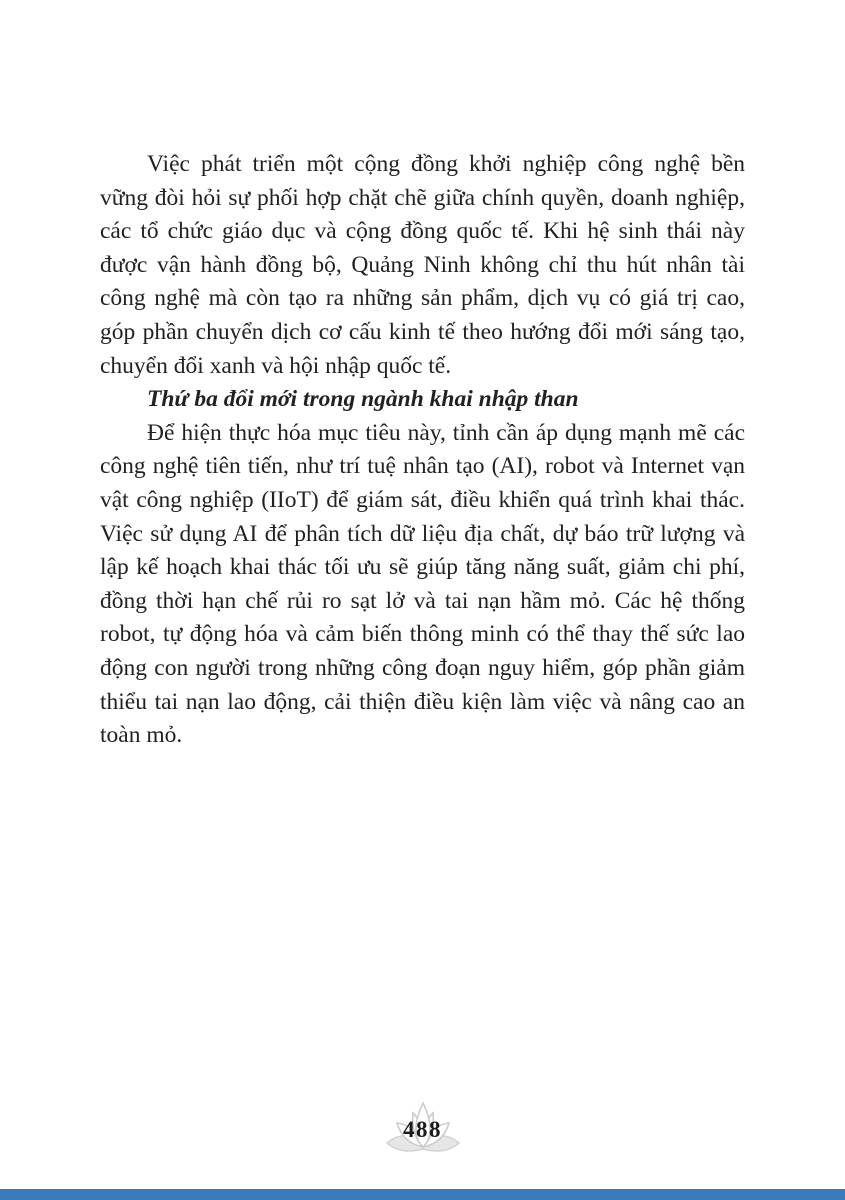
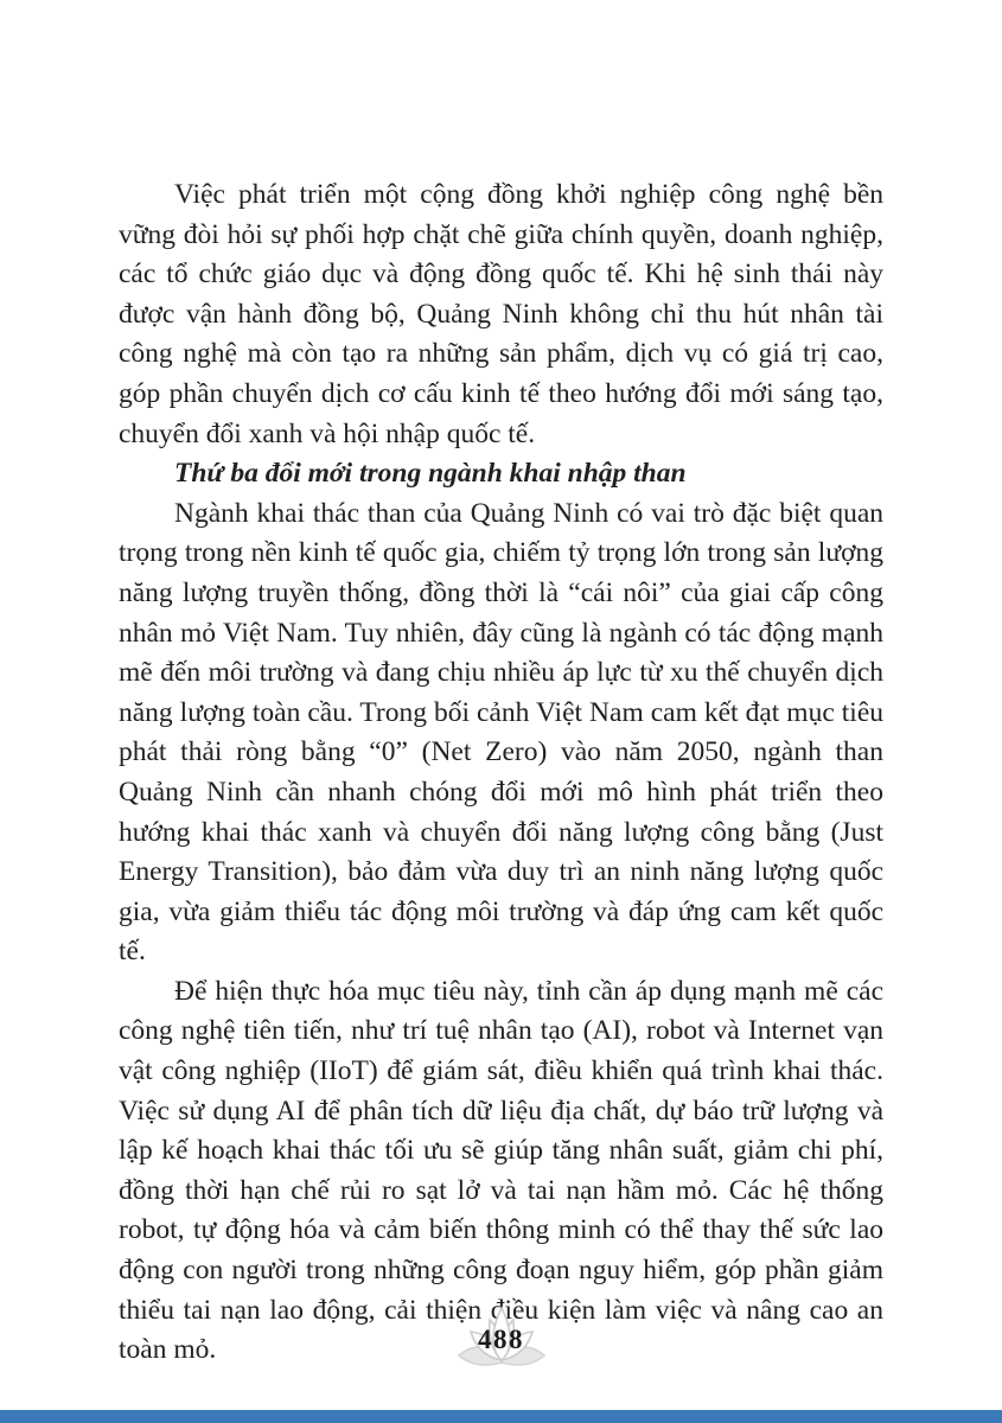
- Việc phát triển một cộng đồng khởi nghiệp công nghệ bền vững đòi hỏi sự phối hợp chặt chẽ giữa chính quyền, doanh nghiệp, các tổ chức giáo dục và cộng đồng quốc tế. Khi hệ sinh thái này được vận hành đồng bộ, Quảng Ninh không chỉ thu hút nhân tài công nghệ mà còn tạo ra những sản phẩm, dịch vụ có giá trị cao, góp phần chuyển dịch cơ cấu kinh tế theo hướng đổi mới sáng tạo, chuyển đổi xanh và hội nhập quốc tế.
+ Việc phát triển một cộng đồng khởi nghiệp công nghệ bền vững đòi hỏi sự phối hợp chặt chẽ giữa chính quyền, doanh nghiệp, các tổ chức giáo dục và động đồng quốc tế. Khi hệ sinh thái này được vận hành đồng bộ, Quảng Ninh không chỉ thu hút nhân tài công nghệ mà còn tạo ra những sản phẩm, dịch vụ có giá trị cao, góp phần chuyển dịch cơ cấu kinh tế theo hướng đổi mới sáng tạo, chuyển đổi xanh và hội nhập quốc tế.
  Thứ ba đổi mới trong ngành khai nhập than
+ Ngành khai thác than của Quảng Ninh có vai trò đặc biệt quan trọng trong nền kinh tế quốc gia, chiếm tỷ trọng lớn trong sản lượng năng lượng truyền thống, đồng thời là “cái nôi” của giai cấp công nhân mỏ Việt Nam. Tuy nhiên, đây cũng là ngành có tác động mạnh mẽ đến môi trường và đang chịu nhiều áp lực từ xu thế chuyển dịch năng lượng toàn cầu. Trong bối cảnh Việt Nam cam kết đạt mục tiêu phát thải ròng bằng “0” (Net Zero) vào năm 2050, ngành than Quảng Ninh cần nhanh chóng đổi mới mô hình phát triển theo hướng khai thác xanh và chuyển đổi năng lượng công bằng (Just Energy Transition), bảo đảm vừa duy trì an ninh năng lượng quốc gia, vừa giảm thiểu tác động môi trường và đáp ứng cam kết quốc tế.
- Để hiện thực hóa mục tiêu này, tỉnh cần áp dụng mạnh mẽ các công nghệ tiên tiến, như trí tuệ nhân tạo (AI), robot và Internet vạn vật công nghiệp (IIoT) để giám sát, điều khiển quá trình khai thác. Việc sử dụng AI để phân tích dữ liệu địa chất, dự báo trữ lượng và lập kế hoạch khai thác tối ưu sẽ giúp tăng năng suất, giảm chi phí, đồng thời hạn chế rủi ro sạt lở và tai nạn hầm mỏ. Các hệ thống robot, tự động hóa và cảm biến thông minh có thể thay thế sức lao động con người trong những công đoạn nguy hiểm, góp phần giảm thiểu tai nạn lao động, cải thiện điều kiện làm việc và nâng cao an toàn mỏ.
+ Để hiện thực hóa mục tiêu này, tỉnh cần áp dụng mạnh mẽ các công nghệ tiên tiến, như trí tuệ nhân tạo (AI), robot và Internet vạn vật công nghiệp (IIoT) để giám sát, điều khiển quá trình khai thác. Việc sử dụng AI để phân tích dữ liệu địa chất, dự báo trữ lượng và lập kế hoạch khai thác tối ưu sẽ giúp tăng nhân suất, giảm chi phí, đồng thời hạn chế rủi ro sạt lở và tai nạn hầm mỏ. Các hệ thống robot, tự động hóa và cảm biến thông minh có thể thay thế sức lao động con người trong những công đoạn nguy hiểm, góp phần giảm thiểu tai nạn lao động, cải thiện điều kiện làm việc và nâng cao an toàn mỏ.
  488
